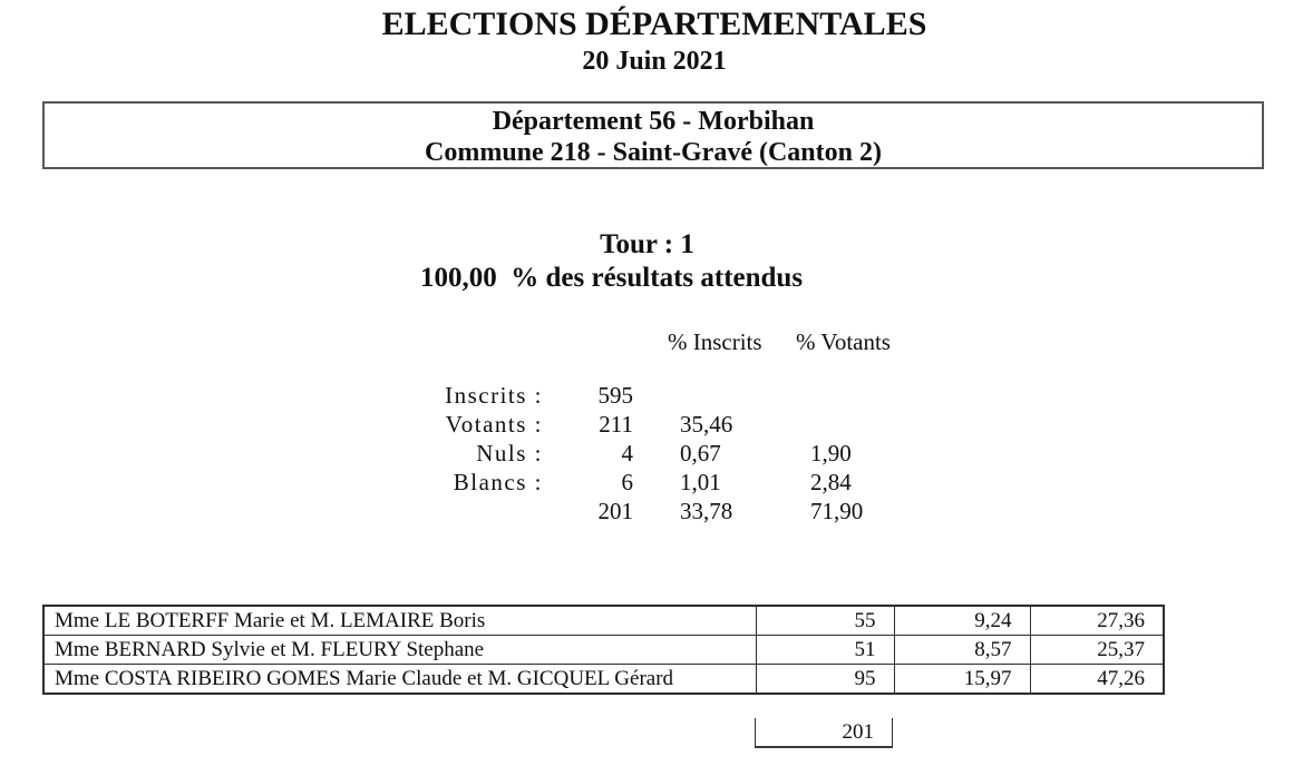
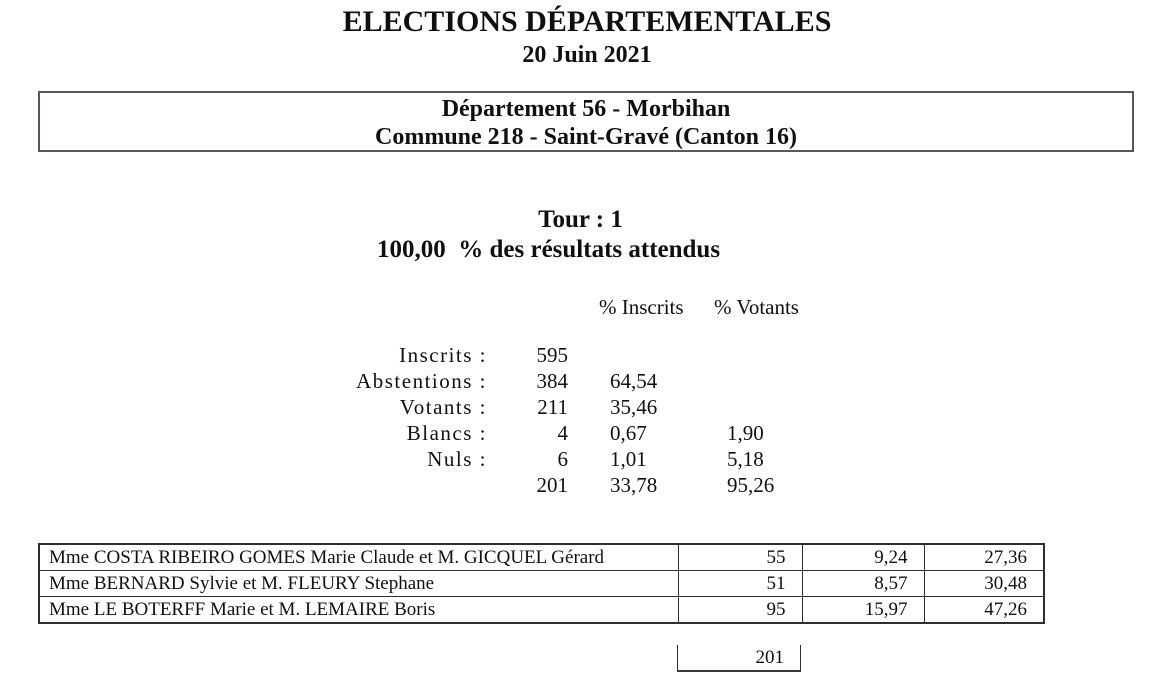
  ELECTIONS DÉPARTEMENTALES
  20 Juin 2021
  Département 56 - Morbihan
- Commune 218 - Saint-Gravé (Canton 2)
+ Commune 218 - Saint-Gravé (Canton 16)
  Tour : 1
  100,00 % des résultats attendus
  % Inscrits
  % Votants
  Inscrits :
  595
+ Abstentions :
+ 384
+ 64,54
  Votants :
  211
  35,46
- Nuls :
+ Blancs :
  4
  0,67
  1,90
- Blancs :
+ Nuls :
  6
  1,01
- 2,84
+ 5,18
  201
  33,78
- 71,90
+ 95,26
- Mme LE BOTERFF Marie et M. LEMAIRE Boris	55	9,24	27,36
+ Mme COSTA RIBEIRO GOMES Marie Claude et M. GICQUEL Gérard	55	9,24	27,36
- Mme BERNARD Sylvie et M. FLEURY Stephane	51	8,57	25,37
+ Mme BERNARD Sylvie et M. FLEURY Stephane	51	8,57	30,48
- Mme COSTA RIBEIRO GOMES Marie Claude et M. GICQUEL Gérard	95	15,97	47,26
+ Mme LE BOTERFF Marie et M. LEMAIRE Boris	95	15,97	47,26
  201
